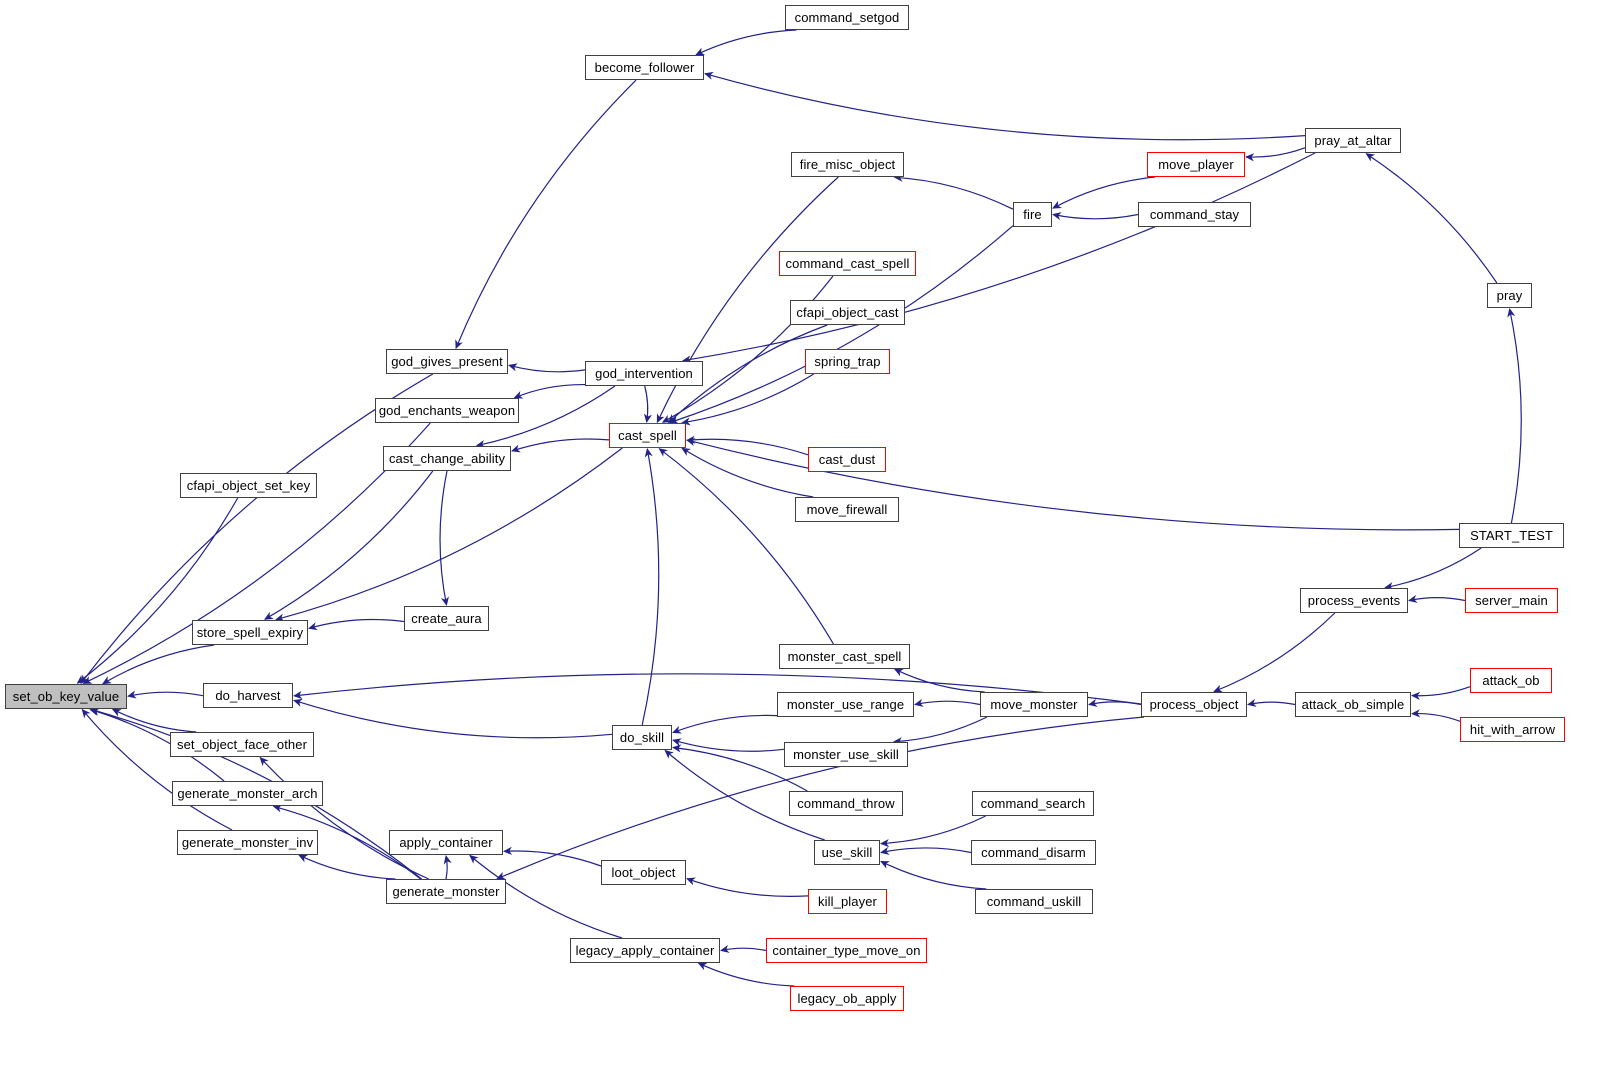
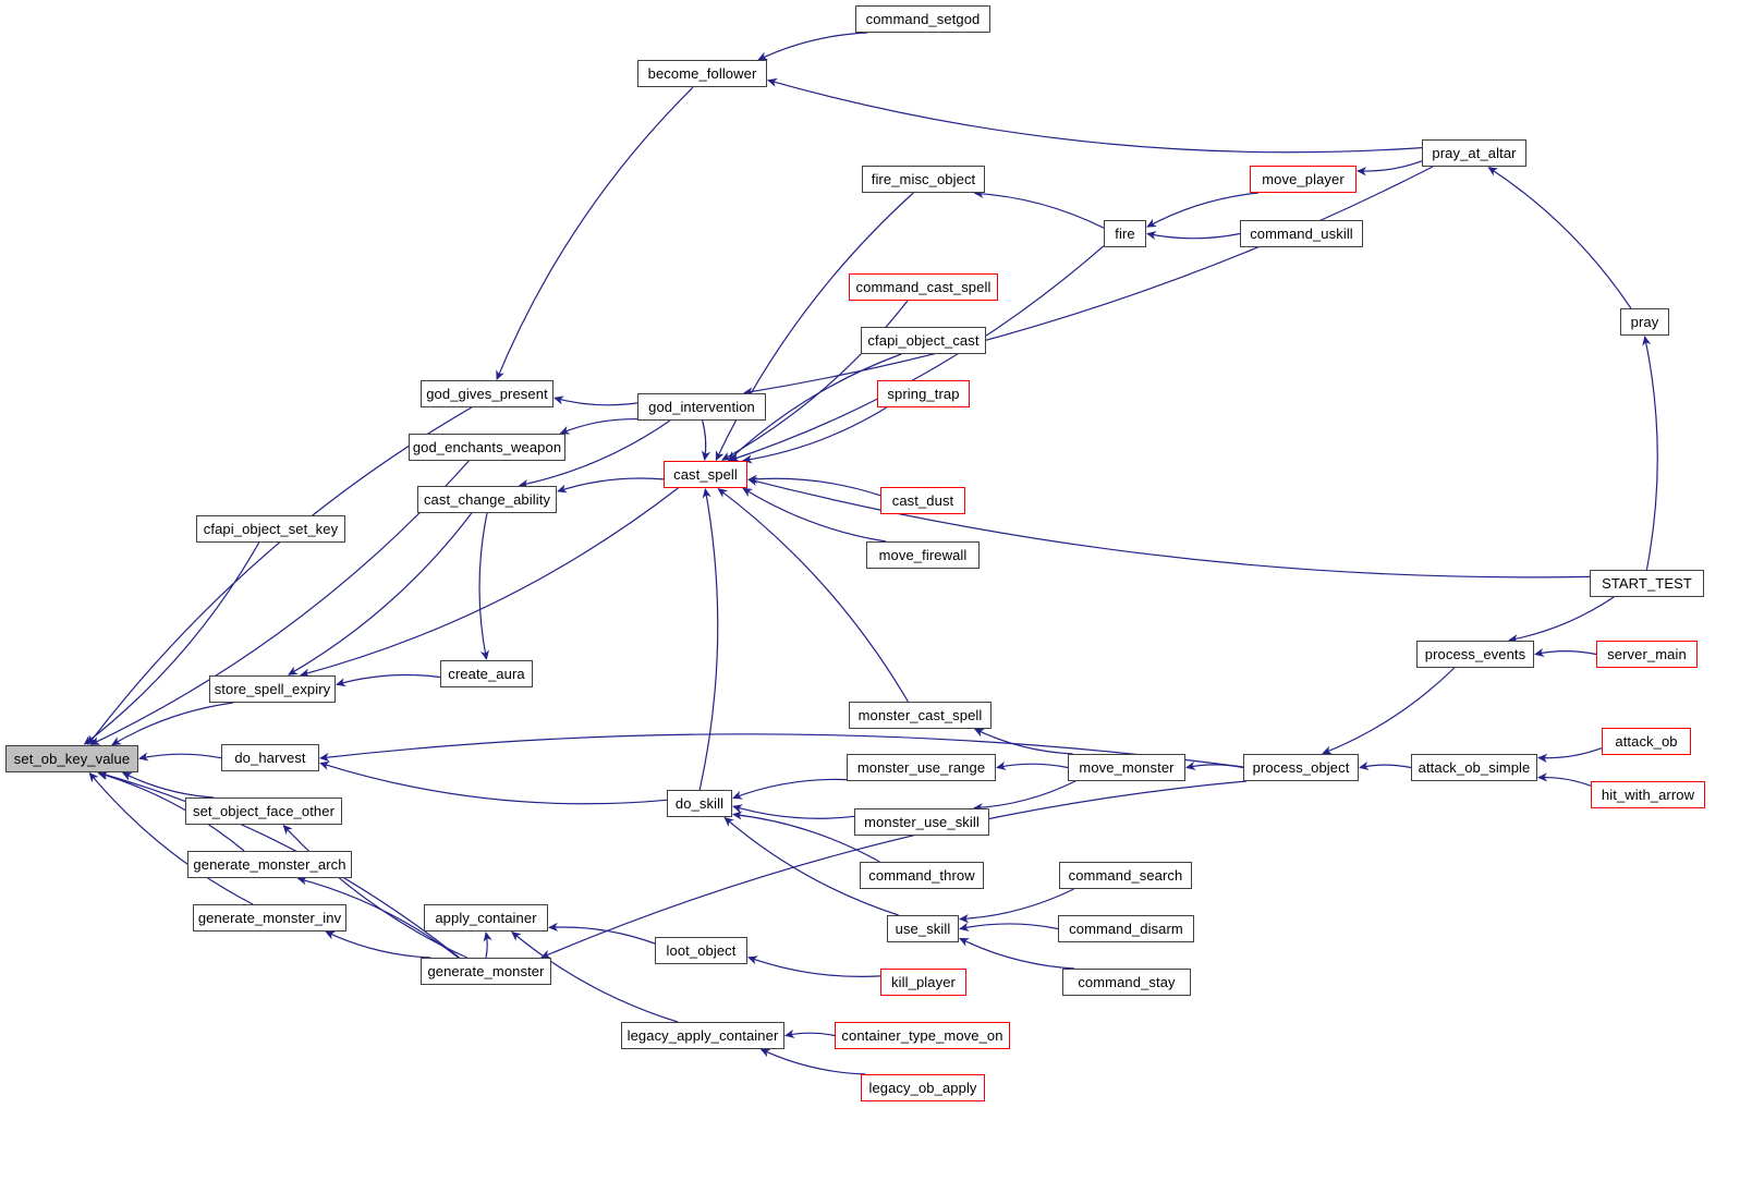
  set_ob_key_value
  command_setgod
  become_follower
  pray_at_altar
  fire_misc_object
  move_player
  fire
- command_stay
+ command_uskill
  command_cast_spell
  pray
  cfapi_object_cast
  spring_trap
  god_gives_present
  god_intervention
  god_enchants_weapon
  cast_spell
  cast_change_ability
  cast_dust
  cfapi_object_set_key
  move_firewall
  START_TEST
  process_events
  server_main
  store_spell_expiry
  create_aura
  monster_cast_spell
  attack_ob
  do_harvest
  monster_use_range
  move_monster
  process_object
  attack_ob_simple
  hit_with_arrow
  set_object_face_other
  do_skill
  monster_use_skill
  generate_monster_arch
  command_throw
  command_search
  generate_monster_inv
  apply_container
  use_skill
  command_disarm
  loot_object
  kill_player
- command_uskill
+ command_stay
  generate_monster
  legacy_apply_container
  container_type_move_on
  legacy_ob_apply
